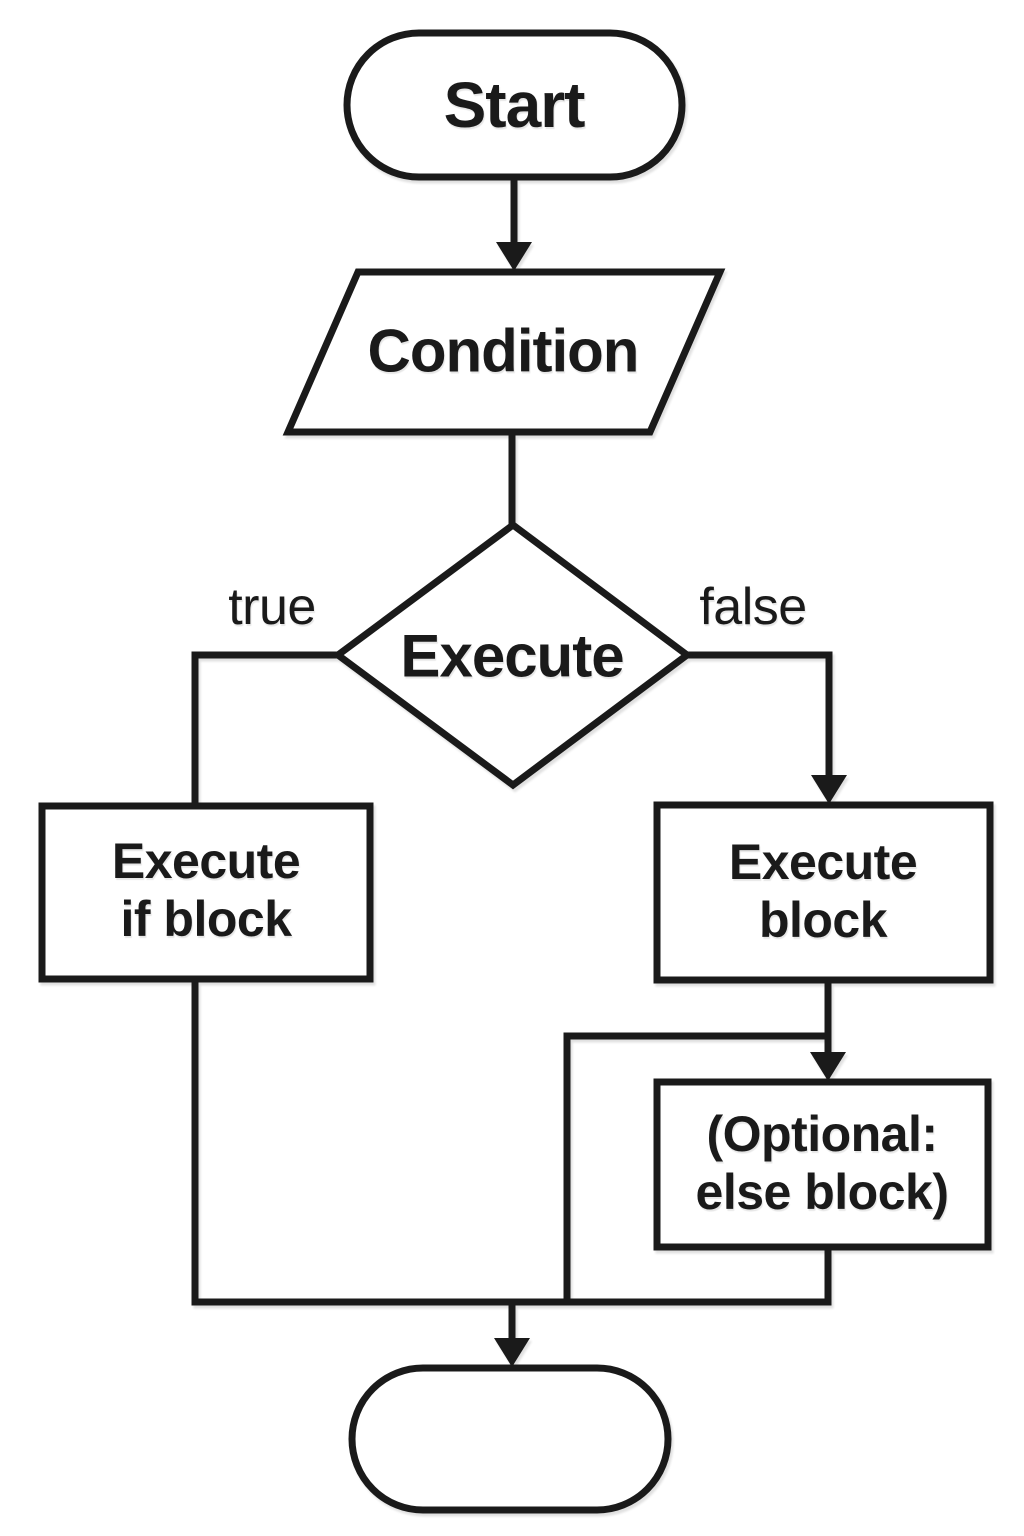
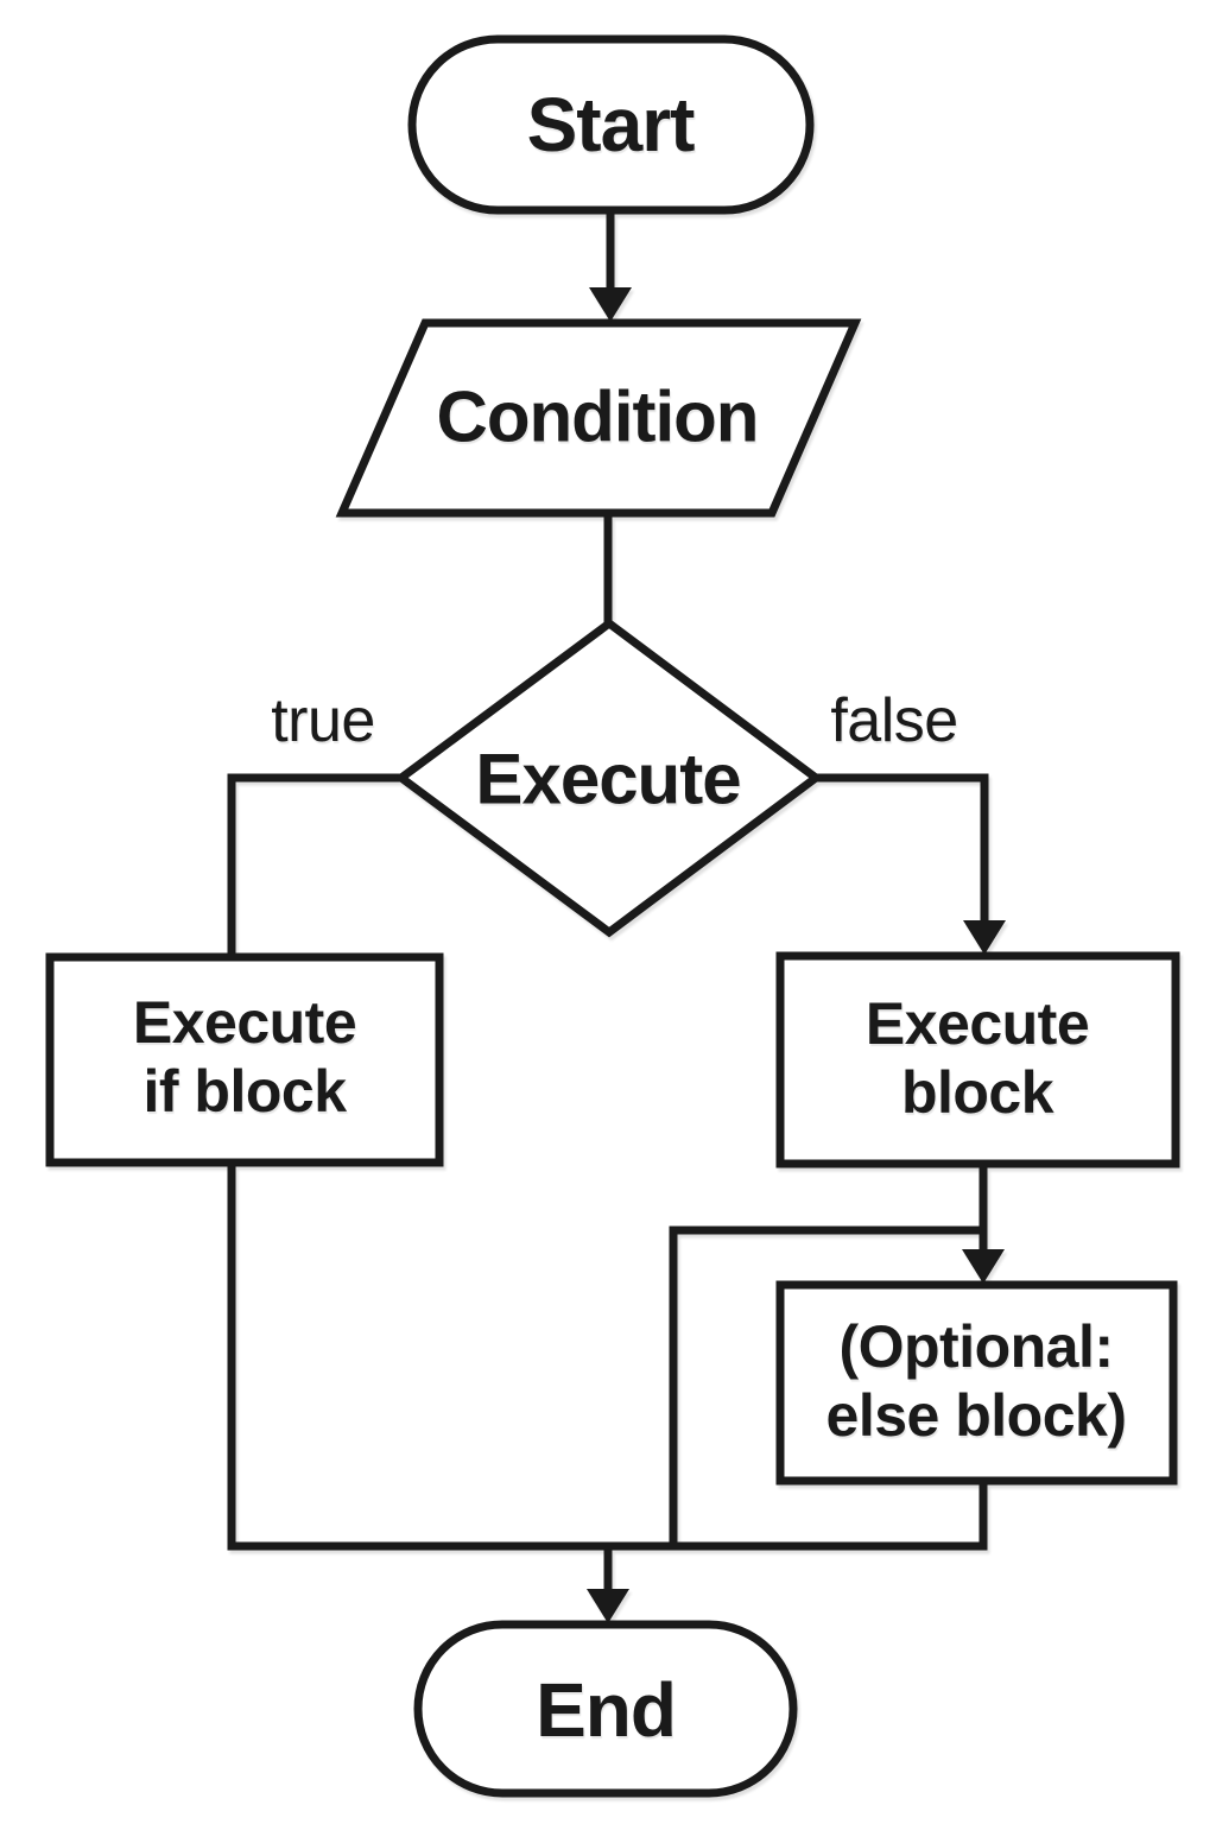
  Start
  Condition
  Execute
  true
  false
  Execute
  if block
  Execute
  block
  (Optional:
  else block)
+ End
